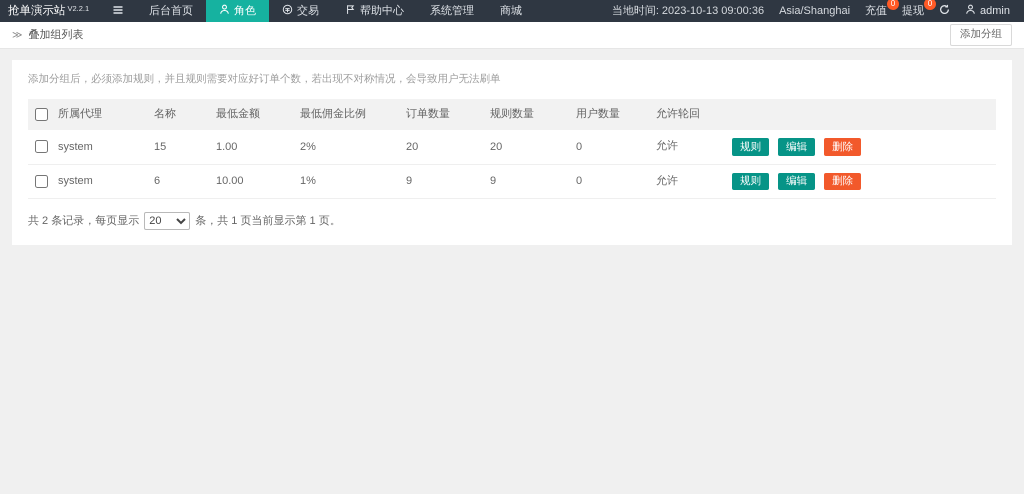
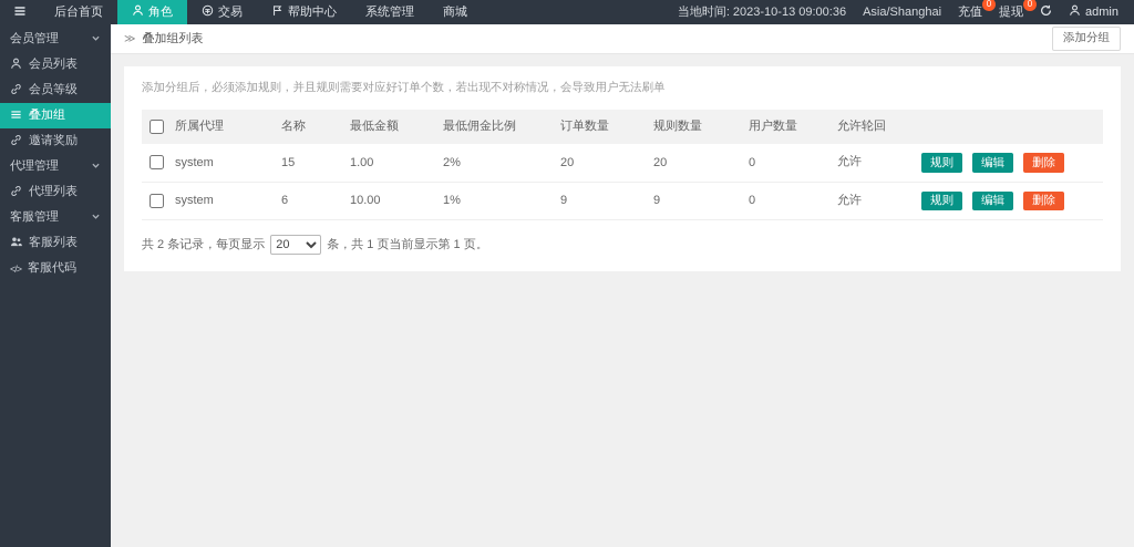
- 抢单演示站
- V2.2.1
  后台首页
  角色
  交易
  帮助中心
  系统管理
  商城
  当地时间: 2023-10-13 09:00:36
  Asia/Shanghai
  充值
  0
  提现
  0
  admin
+ 会员管理
+ 会员列表
+ 会员等级
+ 叠加组
+ 邀请奖励
+ 代理管理
+ 代理列表
+ 客服管理
+ 客服列表
+ </>
+ 客服代码
  ≫
  叠加组列表
  添加分组
  添加分组后，必须添加规则，并且规则需要对应好订单个数，若出现不对称情况，会导致用户无法刷单
  	所属代理	名称	最低金额	最低佣金比例	订单数量	规则数量	用户数量	允许轮回
  	system	15	1.00	2%	20	20	0	允许	规则 编辑 删除
  	system	6	10.00	1%	9	9	0	允许	规则 编辑 删除
  共 2 条记录，每页显示
  20
  条，共 1 页当前显示第 1 页。
